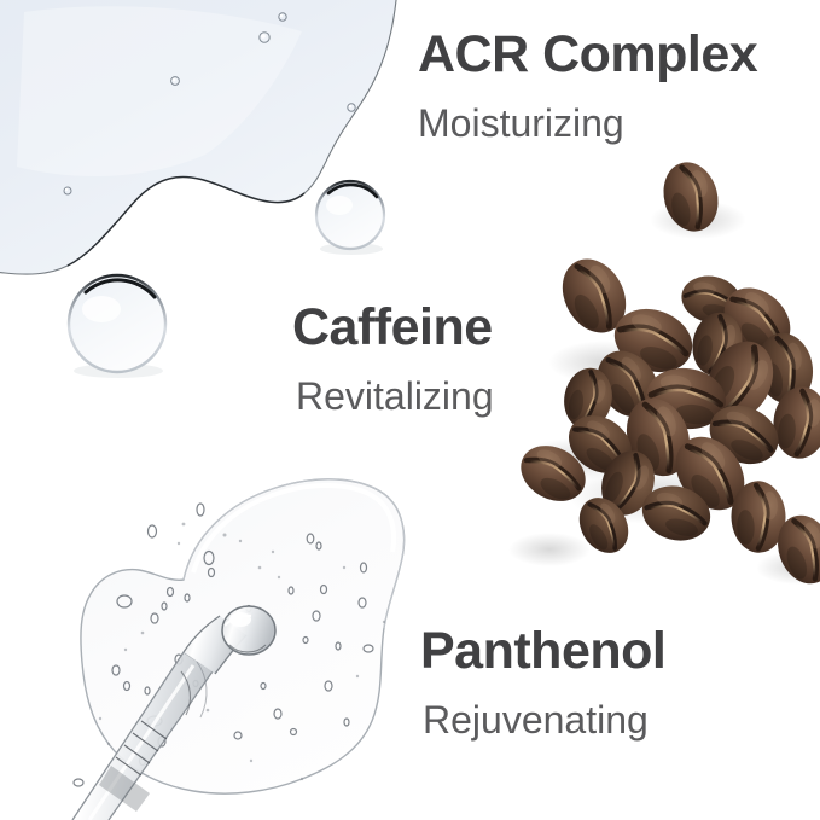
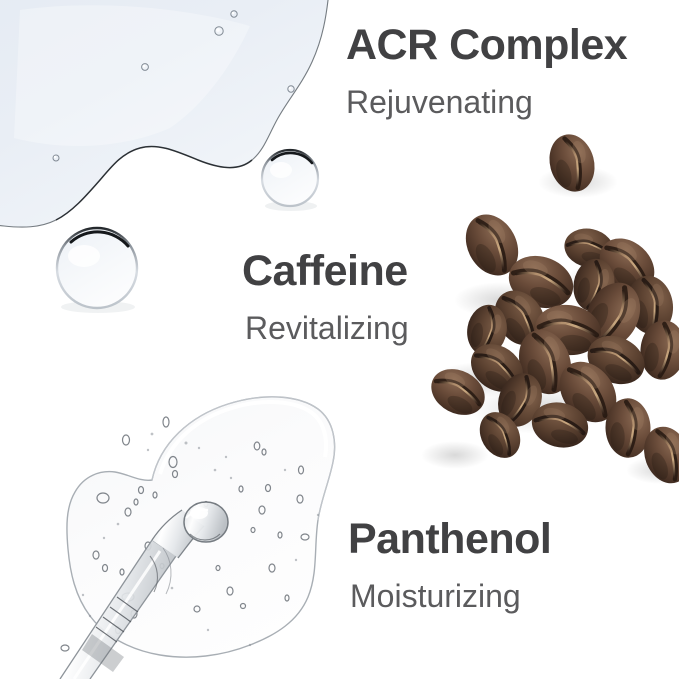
  ACR Complex
- Moisturizing
+ Rejuvenating
  Caffeine
  Revitalizing
  Panthenol
- Rejuvenating
+ Moisturizing
